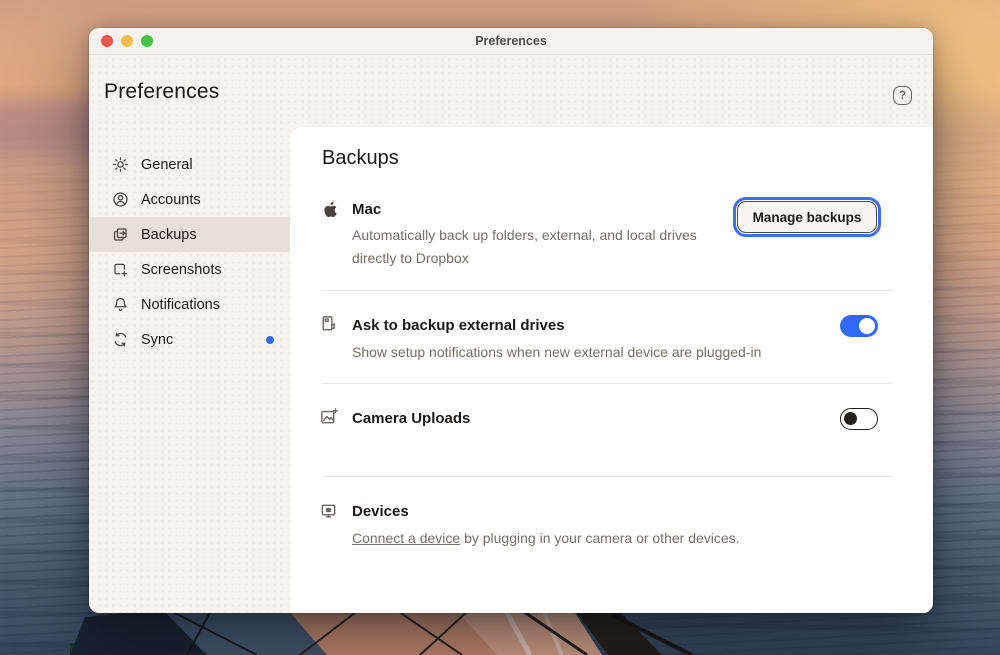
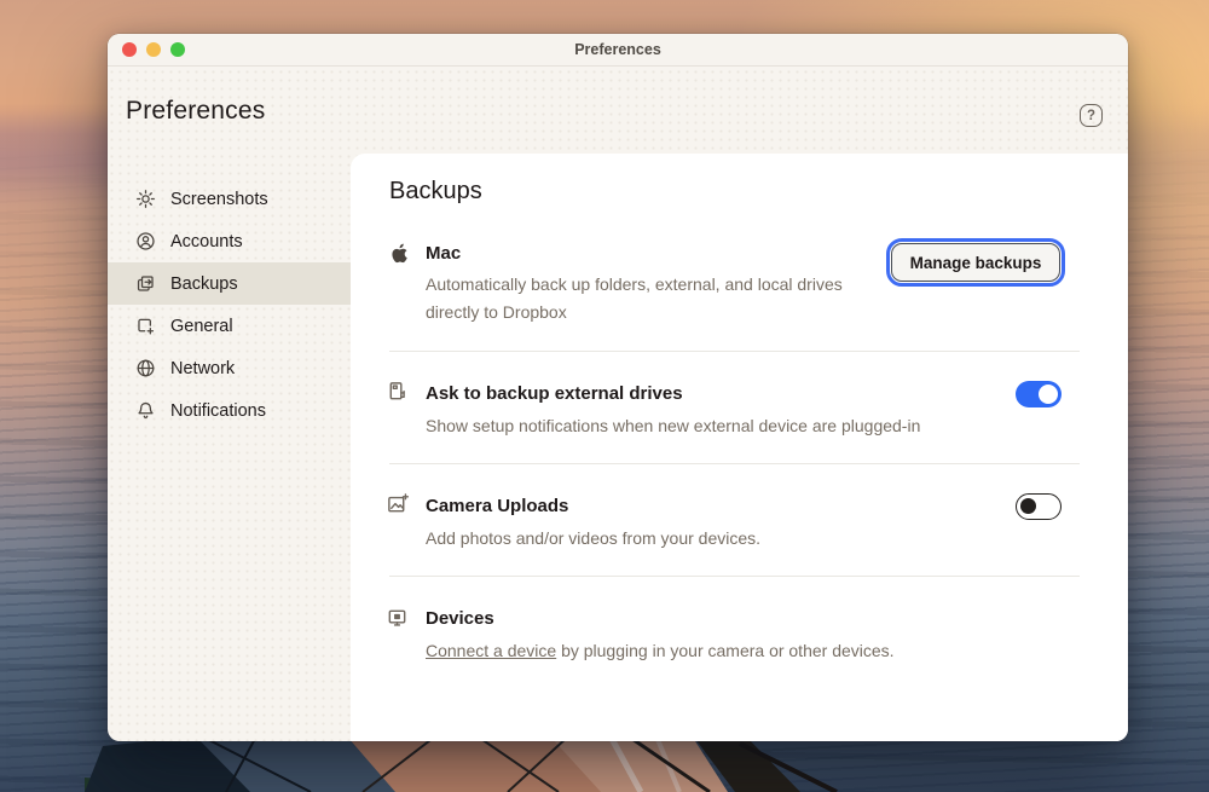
  Preferences
  Preferences
  ?
- General
+ Screenshots
  Accounts
  Backups
- Screenshots
+ General
+ Network
  Notifications
- Sync
  Backups
  Mac
  Automatically back up folders, external, and local drives directly to Dropbox
  Manage backups
  Ask to backup external drives
  Show setup notifications when new external device are plugged-in
  Camera Uploads
+ Add photos and/or videos from your devices.
  Devices
  Connect a device by plugging in your camera or other devices.
